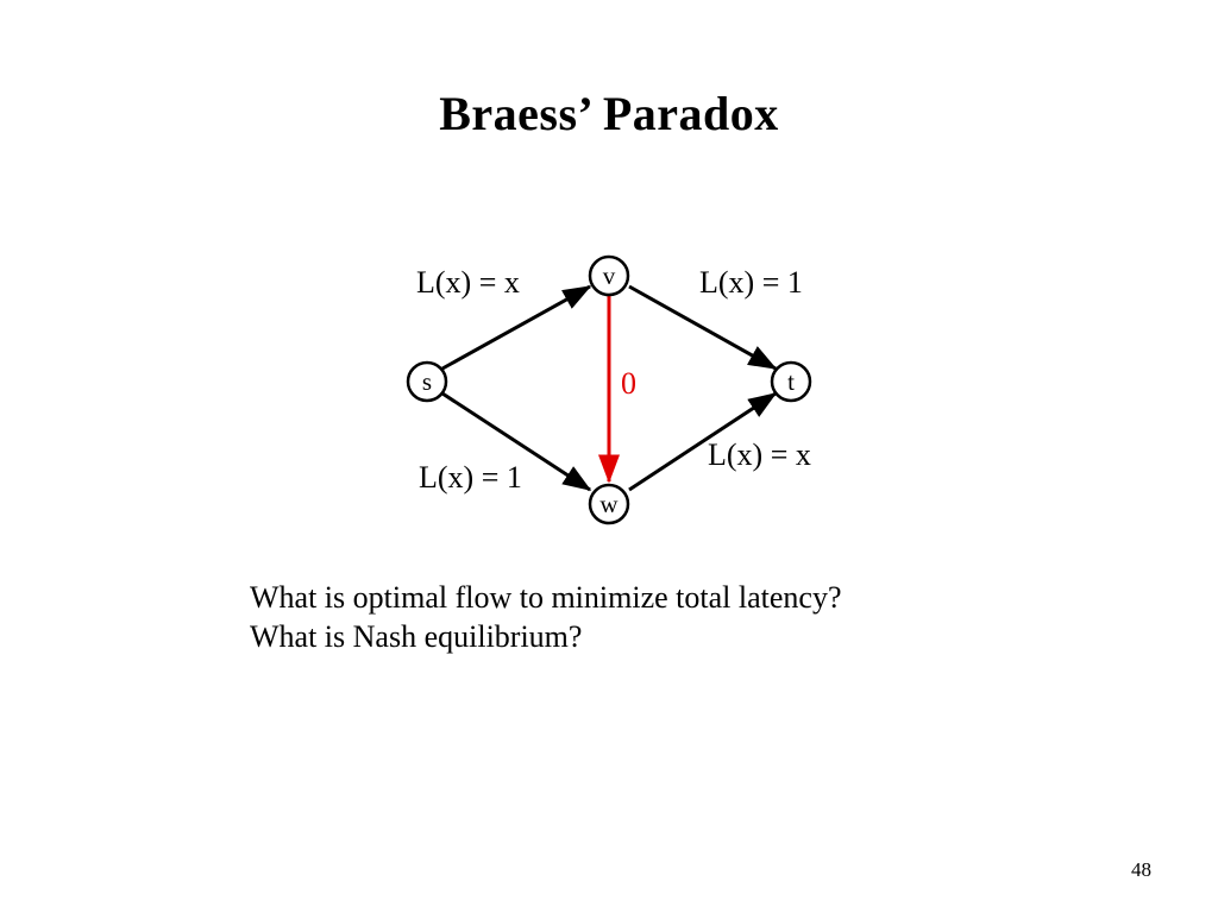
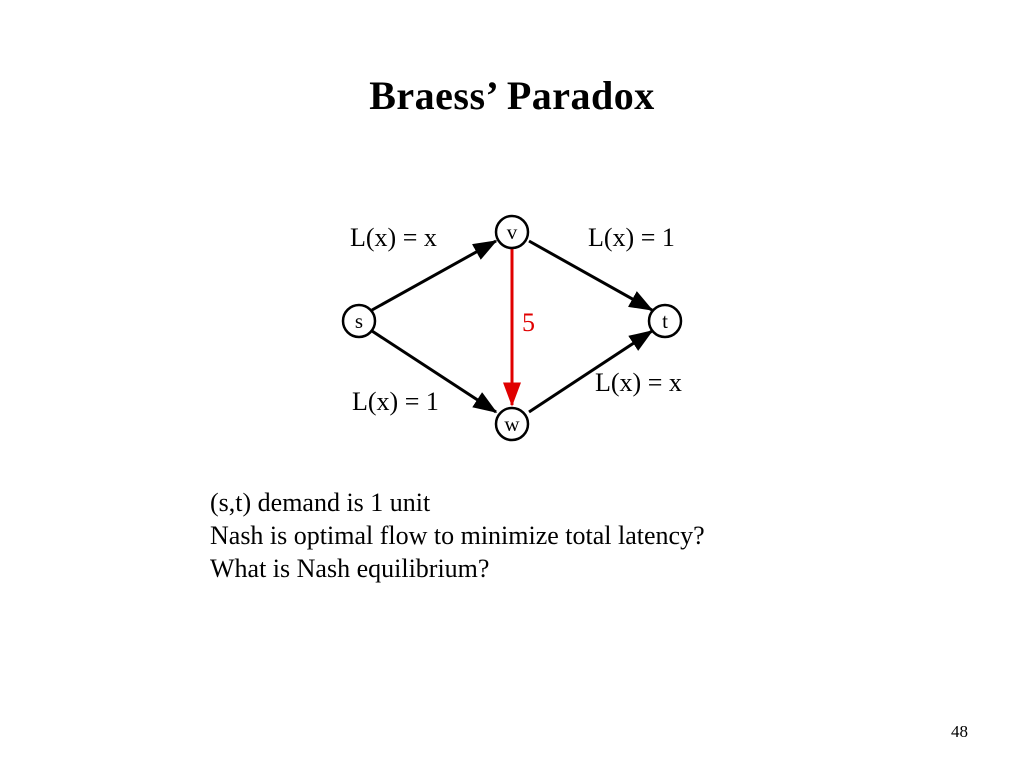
  Braess’ Paradox
  s
  v
  w
  t
  L(x) = x
  L(x) = 1
  L(x) = 1
  L(x) = x
- 0
+ 5
+ (s,t) demand is 1 unit
- What is optimal flow to minimize total latency?
+ Nash is optimal flow to minimize total latency?
  What is Nash equilibrium?
  48
